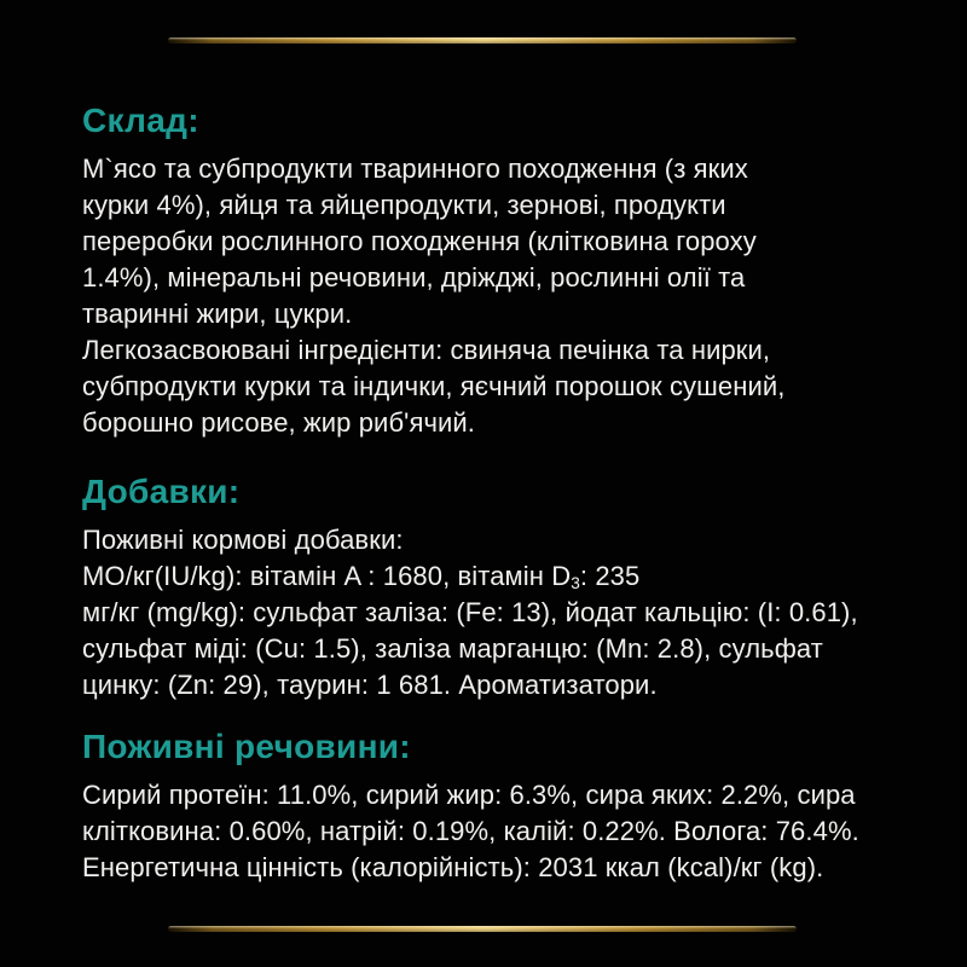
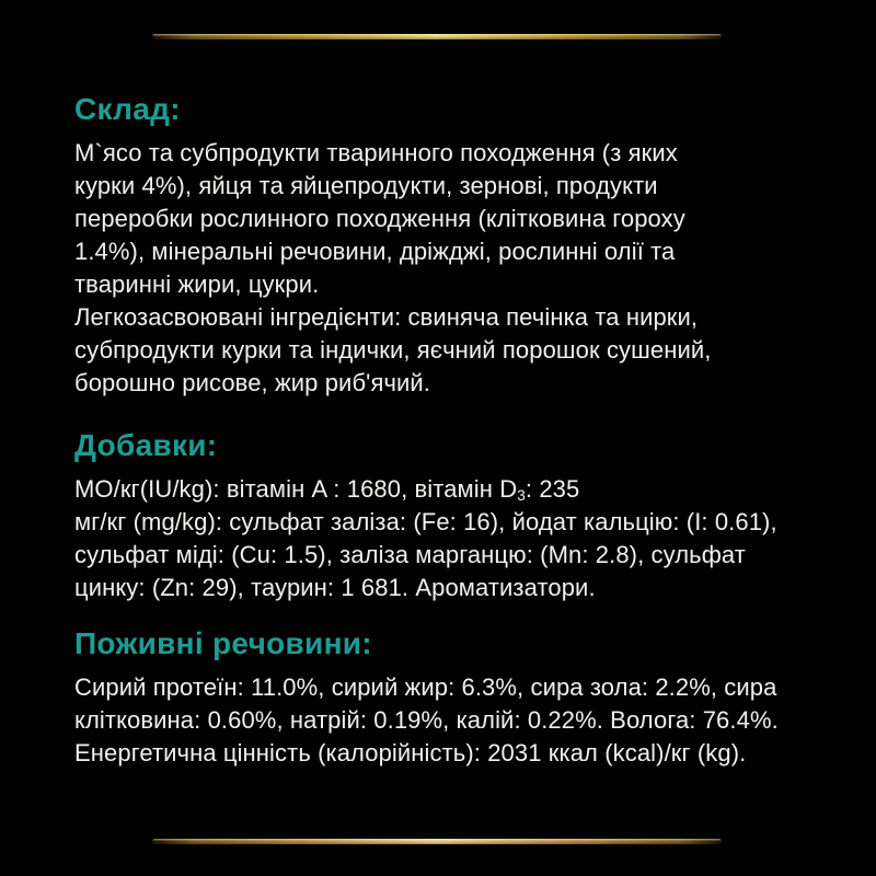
  Склад:
  М`ясо та субпродукти тваринного походження (з яких
  курки 4%), яйця та яйцепродукти, зернові, продукти
  переробки рослинного походження (клітковина гороху
  1.4%), мінеральні речовини, дріжджі, рослинні олії та
  тваринні жири, цукри.
  Легкозасвоювані інгредієнти: свиняча печінка та нирки,
  субпродукти курки та індички, яєчний порошок сушений,
  борошно рисове, жир риб'ячий.
  Добавки:
- Поживні кормові добавки:
  МО/кг(IU/kg): вітамін A : 1680, вітамін D3: 235
- мг/кг (mg/kg): сульфат заліза: (Fe: 13), йодат кальцію: (I: 0.61),
+ мг/кг (mg/kg): сульфат заліза: (Fe: 16), йодат кальцію: (I: 0.61),
  сульфат міді: (Cu: 1.5), заліза марганцю: (Mn: 2.8), сульфат
  цинку: (Zn: 29), таурин: 1 681. Ароматизатори.
  Поживні речовини:
- Сирий протеїн: 11.0%, сирий жир: 6.3%, сира яких: 2.2%, сира
+ Сирий протеїн: 11.0%, сирий жир: 6.3%, сира зола: 2.2%, сира
  клітковина: 0.60%, натрій: 0.19%, калій: 0.22%. Волога: 76.4%.
  Енергетична цінність (калорійність): 2031 ккал (kcal)/кг (kg).
